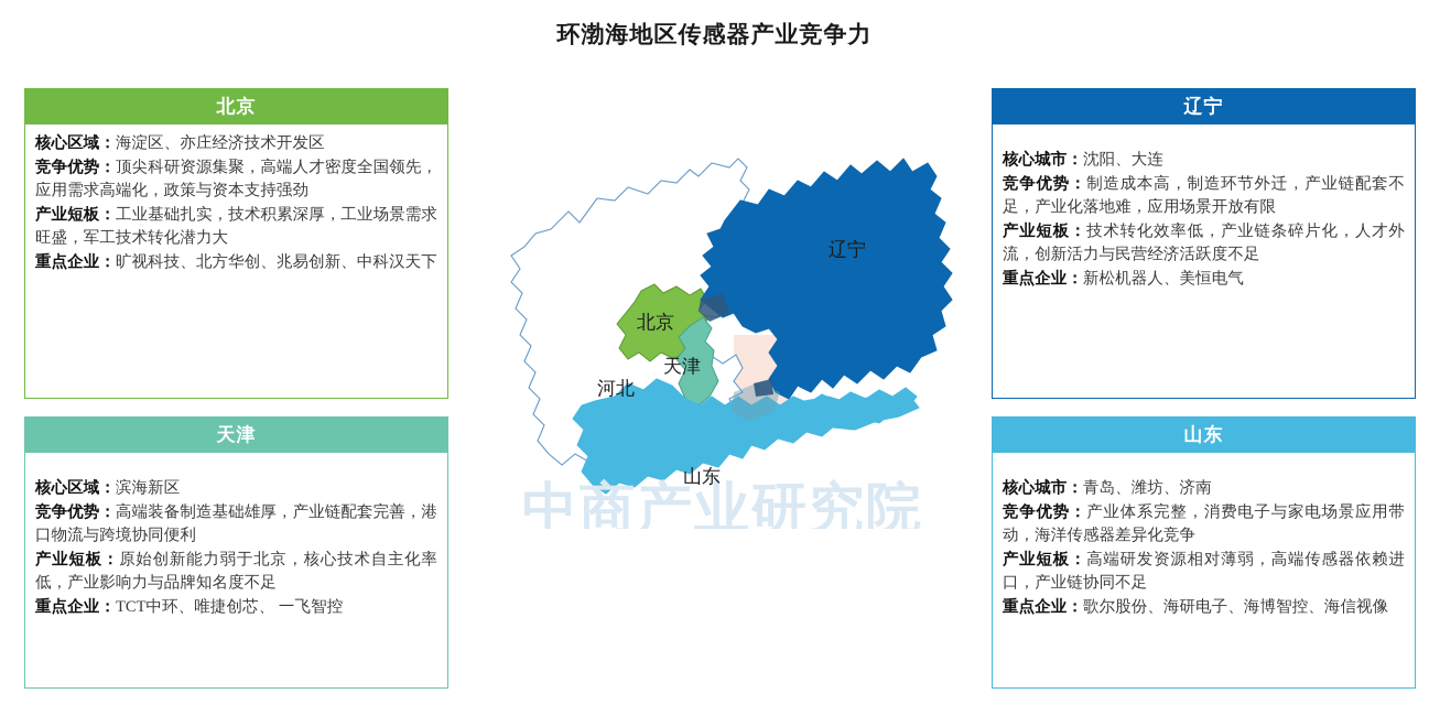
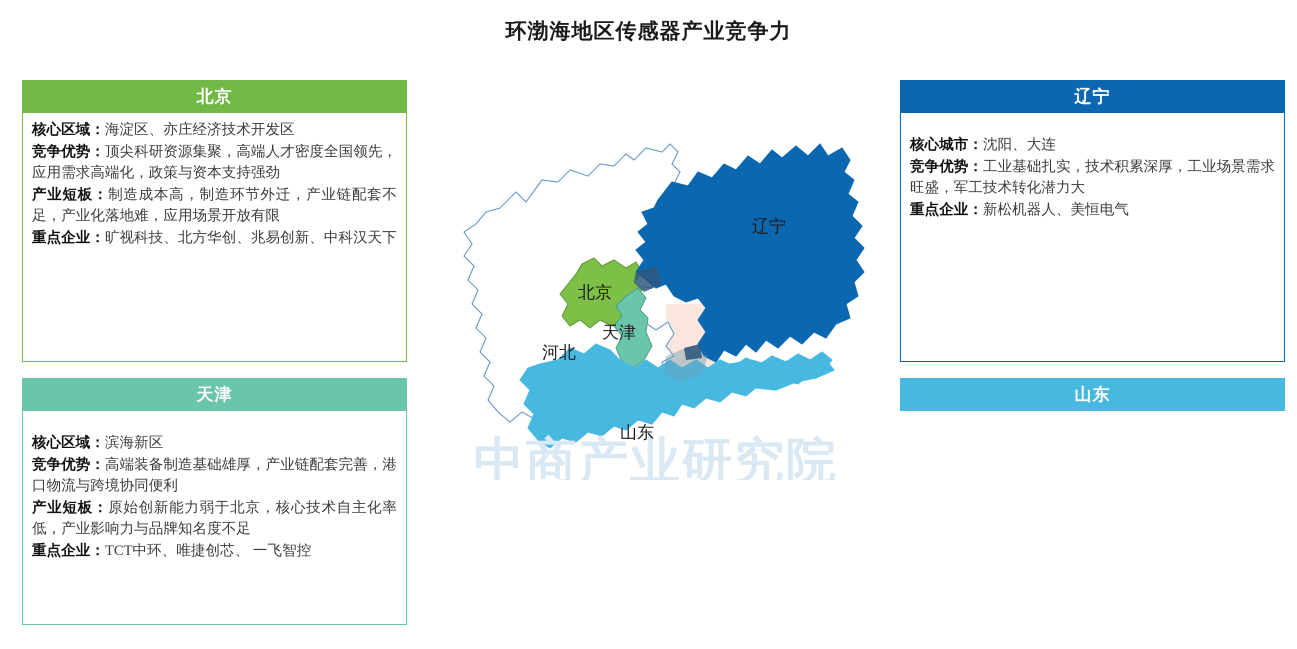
  环渤海地区传感器产业竞争力
  中商产业研究院
  河北
  北京
  天津
  辽宁
  山东
  北京
  核心区域：海淀区、亦庄经济技术开发区
  竞争优势：顶尖科研资源集聚，高端人才密度全国领先，应用需求高端化，政策与资本支持强劲
- 产业短板：工业基础扎实，技术积累深厚，工业场景需求旺盛，军工技术转化潜力大
+ 产业短板：制造成本高，制造环节外迁，产业链配套不足，产业化落地难，应用场景开放有限
  重点企业：旷视科技、北方华创、兆易创新、中科汉天下
  天津
  核心区域：滨海新区
  竞争优势：高端装备制造基础雄厚，产业链配套完善，港口物流与跨境协同便利
  产业短板：原始创新能力弱于北京，核心技术自主化率低，产业影响力与品牌知名度不足
  重点企业：TCT中环、唯捷创芯、 一飞智控
  辽宁
  核心城市：沈阳、大连
- 竞争优势：制造成本高，制造环节外迁，产业链配套不足，产业化落地难，应用场景开放有限
+ 竞争优势：工业基础扎实，技术积累深厚，工业场景需求旺盛，军工技术转化潜力大
- 产业短板：技术转化效率低，产业链条碎片化，人才外流，创新活力与民营经济活跃度不足
  重点企业：新松机器人、美恒电气
  山东
- 核心城市：青岛、潍坊、济南
- 竞争优势：产业体系完整，消费电子与家电场景应用带动，海洋传感器差异化竞争
- 产业短板：高端研发资源相对薄弱，高端传感器依赖进口，产业链协同不足
- 重点企业：歌尔股份、海研电子、海博智控、海信视像
